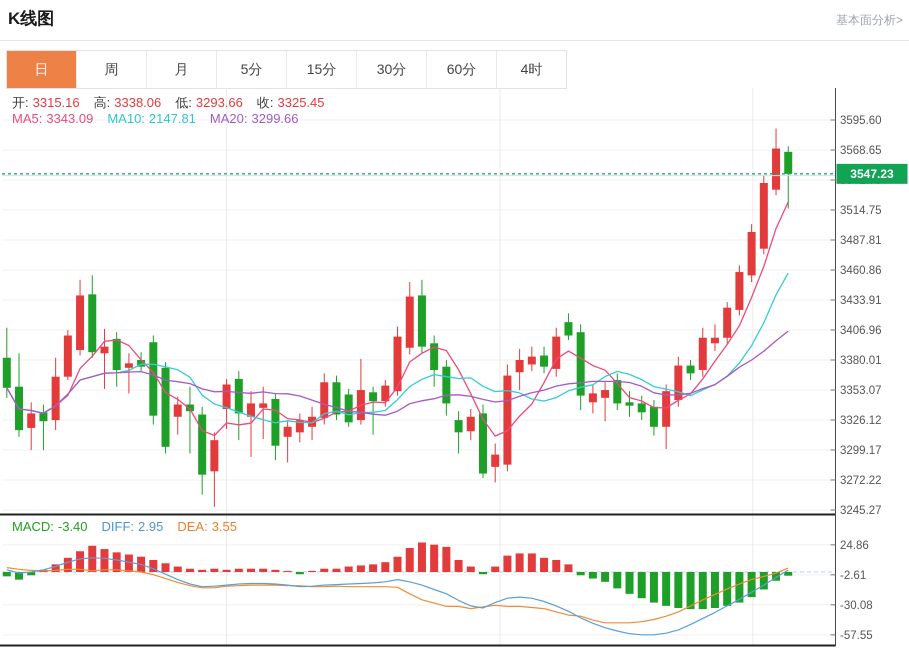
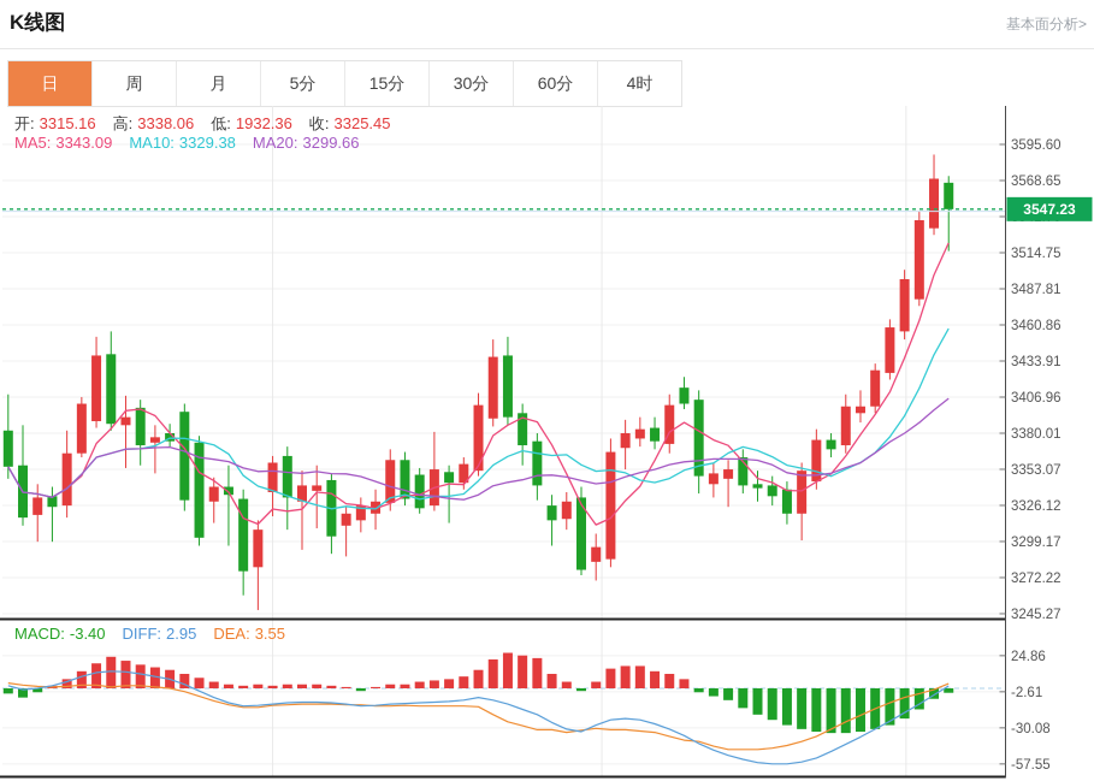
  K线图
  基本面分析>
  日
  周
  月
  5分
  15分
  30分
  60分
  4时
  3595.60
  3568.65
  3514.75
  3487.81
  3460.86
  3433.91
  3406.96
  3380.01
  3353.07
  3326.12
  3299.17
  3272.22
  3245.27
  24.86
  -2.61
  -30.08
  -57.55
  3547.23
- 开: 3315.16 高: 3338.06 低: 3293.66 收: 3325.45
+ 开: 3315.16 高: 3338.06 低: 1932.36 收: 3325.45
- MA5: 3343.09 MA10: 2147.81 MA20: 3299.66
+ MA5: 3343.09 MA10: 3329.38 MA20: 3299.66
  MACD: -3.40 DIFF: 2.95 DEA: 3.55
